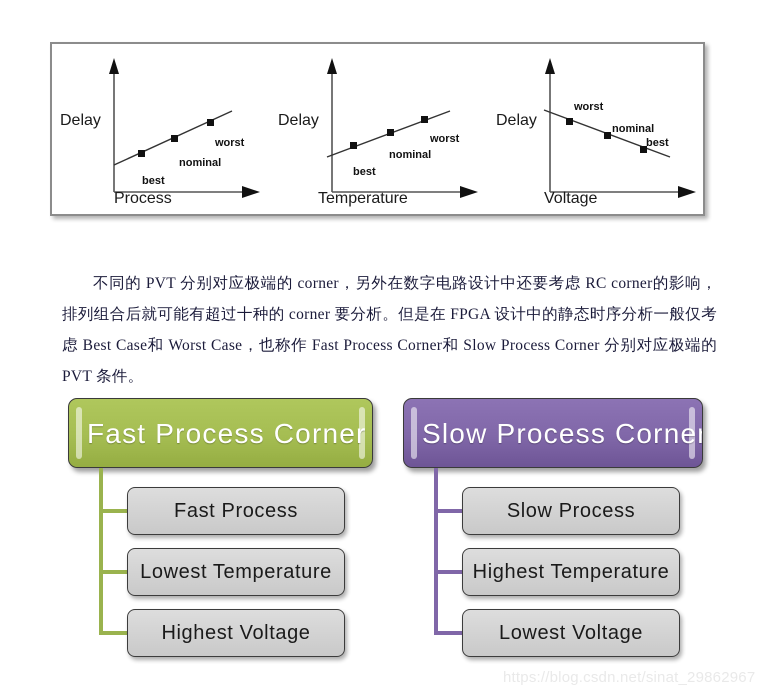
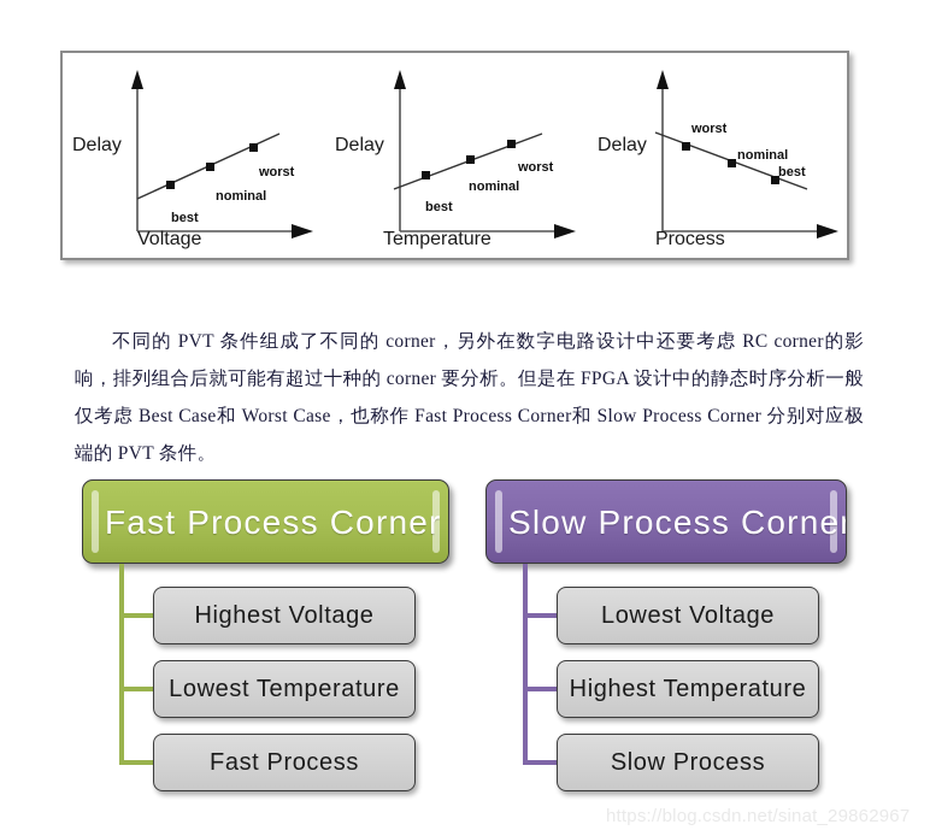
  Delay
- Process
+ Voltage
  best
  nominal
  worst
  Delay
  Temperature
  best
  nominal
  worst
  Delay
- Voltage
+ Process
  worst
  nominal
  best
- 不同的 PVT 分别对应极端的 corner，另外在数字电路设计中还要考虑 RC corner的影响，排列组合后就可能有超过十种的 corner 要分析。但是在 FPGA 设计中的静态时序分析一般仅考虑 Best Case和 Worst Case，也称作 Fast Process Corner和 Slow Process Corner 分别对应极端的 PVT 条件。
+ 不同的 PVT 条件组成了不同的 corner，另外在数字电路设计中还要考虑 RC corner的影响，排列组合后就可能有超过十种的 corner 要分析。但是在 FPGA 设计中的静态时序分析一般仅考虑 Best Case和 Worst Case，也称作 Fast Process Corner和 Slow Process Corner 分别对应极端的 PVT 条件。
  Fast Process Corner
- Fast Process
+ Highest Voltage
  Lowest Temperature
- Highest Voltage
+ Fast Process
  Slow Process Corne
- Slow Process
+ Lowest Voltage
  Highest Temperature
- Lowest Voltage
+ Slow Process
